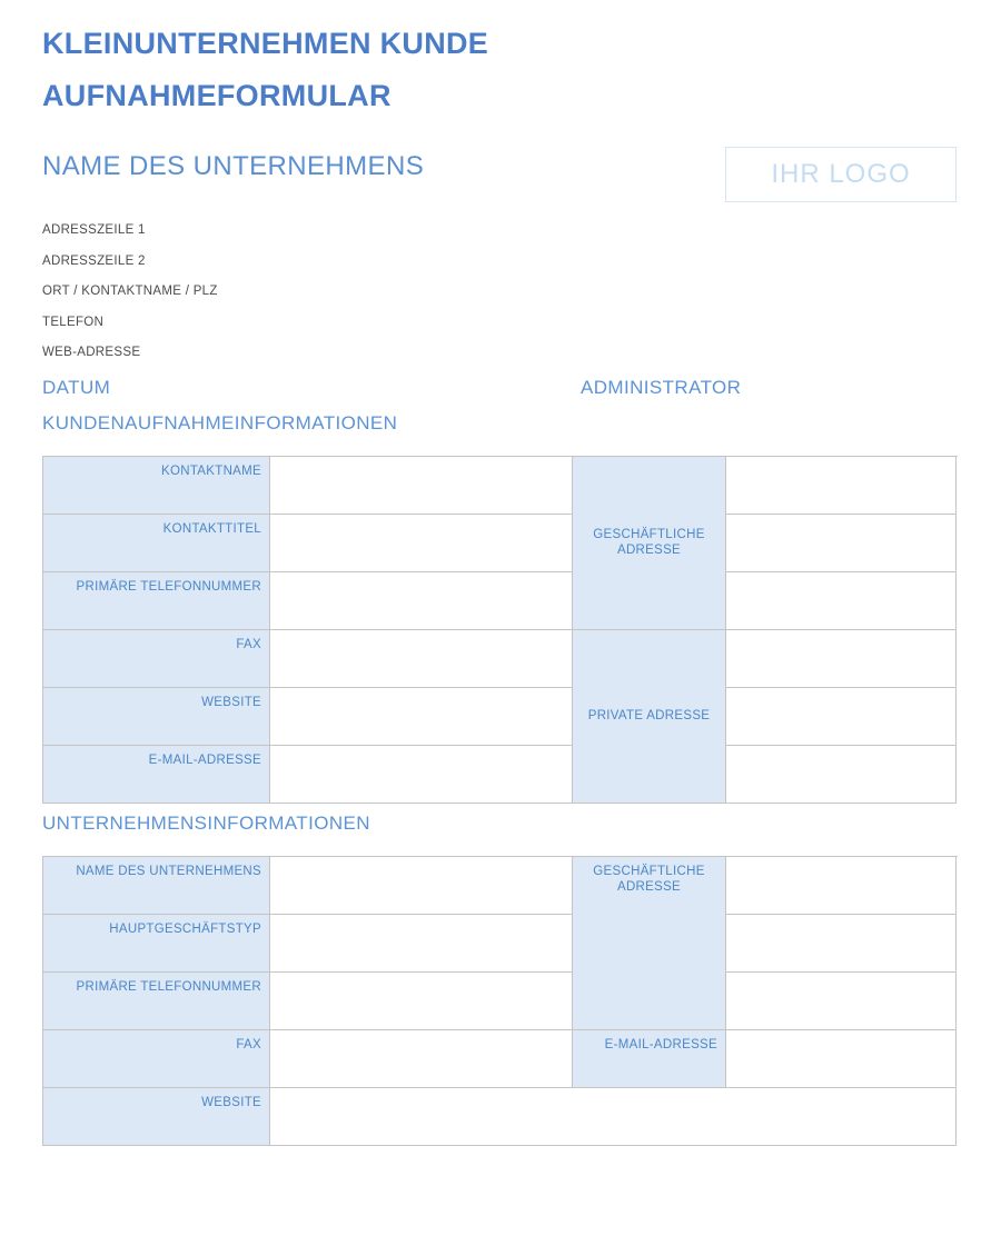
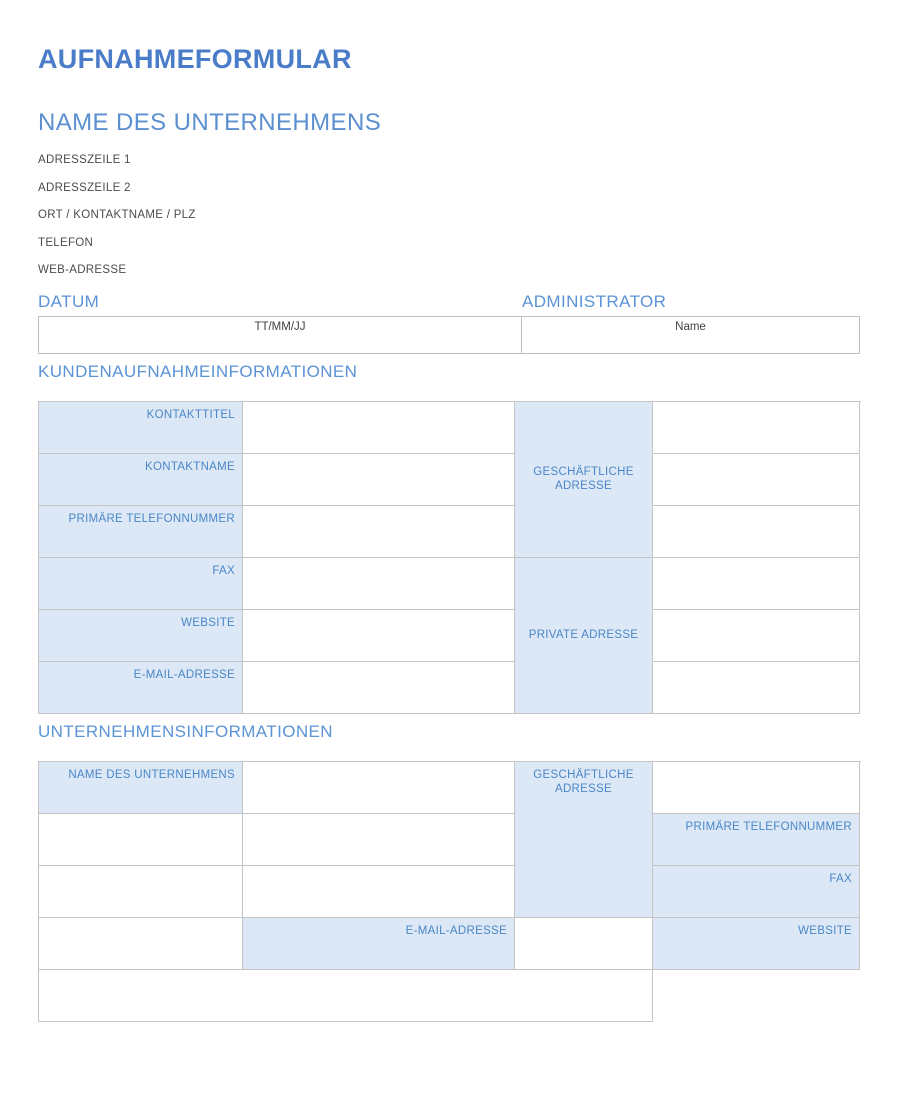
- KLEINUNTERNEHMEN KUNDE
  AUFNAHMEFORMULAR
  NAME DES UNTERNEHMENS
- IHR LOGO
  ADRESSZEILE 1
  ADRESSZEILE 2
  ORT / KONTAKTNAME / PLZ
  TELEFON
  WEB-ADRESSE
  DATUM
  ADMINISTRATOR
+ TT/MM/JJ
+ Name
  KUNDENAUFNAHMEINFORMATIONEN
- KONTAKTNAME
+ KONTAKTTITEL
  GESCHÄFTLICHE ADRESSE
- KONTAKTTITEL
+ KONTAKTNAME
  PRIMÄRE TELEFONNUMMER
  FAX
  PRIVATE ADRESSE
  WEBSITE
  E-MAIL-ADRESSE
  UNTERNEHMENSINFORMATIONEN
  NAME DES UNTERNEHMENS
  GESCHÄFTLICHE ADRESSE
- HAUPTGESCHÄFTSTYP
  PRIMÄRE TELEFONNUMMER
  FAX
  E-MAIL-ADRESSE
  WEBSITE
